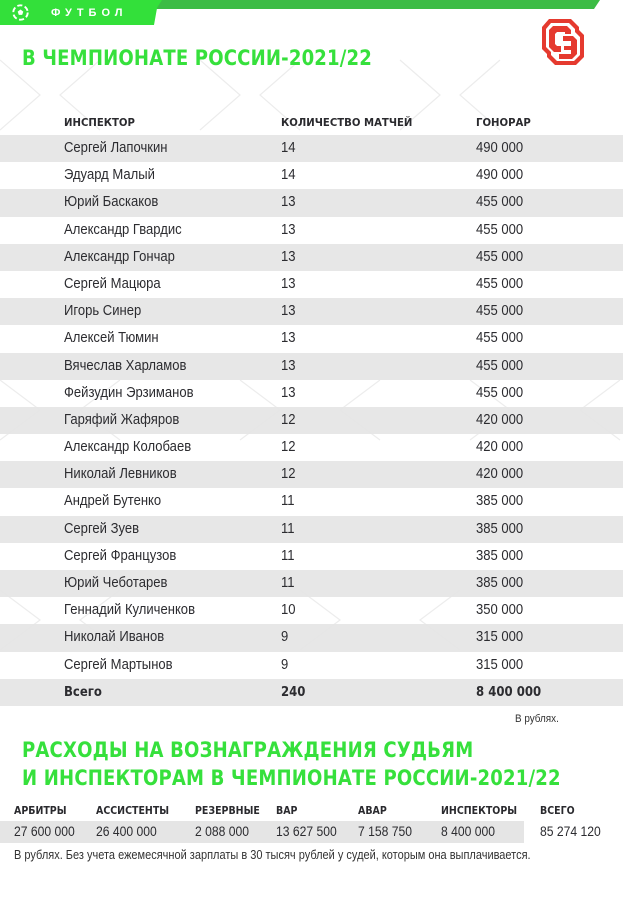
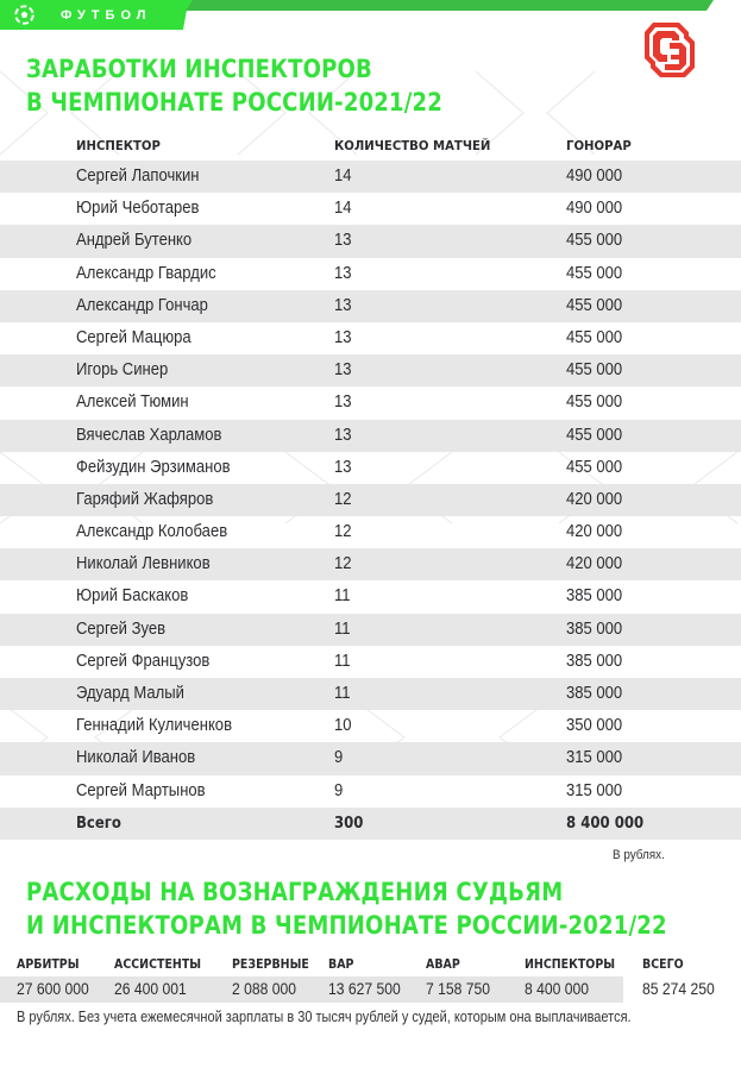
  ФУТБОЛ
+ ЗАРАБОТКИ ИНСПЕКТОРОВ
  В ЧЕМПИОНАТЕ РОССИИ-2021/22
  ИНСПЕКТОР
  КОЛИЧЕСТВО МАТЧЕЙ
  ГОНОРАР
  Сергей Лапочкин
  14
  490 000
- Эдуард Малый
+ Юрий Чеботарев
  14
  490 000
- Юрий Баскаков
+ Андрей Бутенко
  13
  455 000
  Александр Гвардис
  13
  455 000
  Александр Гончар
  13
  455 000
  Сергей Мацюра
  13
  455 000
  Игорь Синер
  13
  455 000
  Алексей Тюмин
  13
  455 000
  Вячеслав Харламов
  13
  455 000
  Фейзудин Эрзиманов
  13
  455 000
  Гаряфий Жафяров
  12
  420 000
  Александр Колобаев
  12
  420 000
  Николай Левников
  12
  420 000
- Андрей Бутенко
+ Юрий Баскаков
  11
  385 000
  Сергей Зуев
  11
  385 000
  Сергей Французов
  11
  385 000
- Юрий Чеботарев
+ Эдуард Малый
  11
  385 000
  Геннадий Куличенков
  10
  350 000
  Николай Иванов
  9
  315 000
  Сергей Мартынов
  9
  315 000
  Всего
- 240
+ 300
  8 400 000
  В рублях.
  РАСХОДЫ НА ВОЗНАГРАЖДЕНИЯ СУДЬЯМ
  И ИНСПЕКТОРАМ В ЧЕМПИОНАТЕ РОССИИ-2021/22
  АРБИТРЫ
  АССИСТЕНТЫ
  РЕЗЕРВНЫЕ
  ВАР
  АВАР
  ИНСПЕКТОРЫ
  ВСЕГО
  27 600 000
- 26 400 000
+ 26 400 001
  2 088 000
  13 627 500
  7 158 750
  8 400 000
- 85 274 120
+ 85 274 250
  В рублях. Без учета ежемесячной зарплаты в 30 тысяч рублей у судей, которым она выплачивается.
